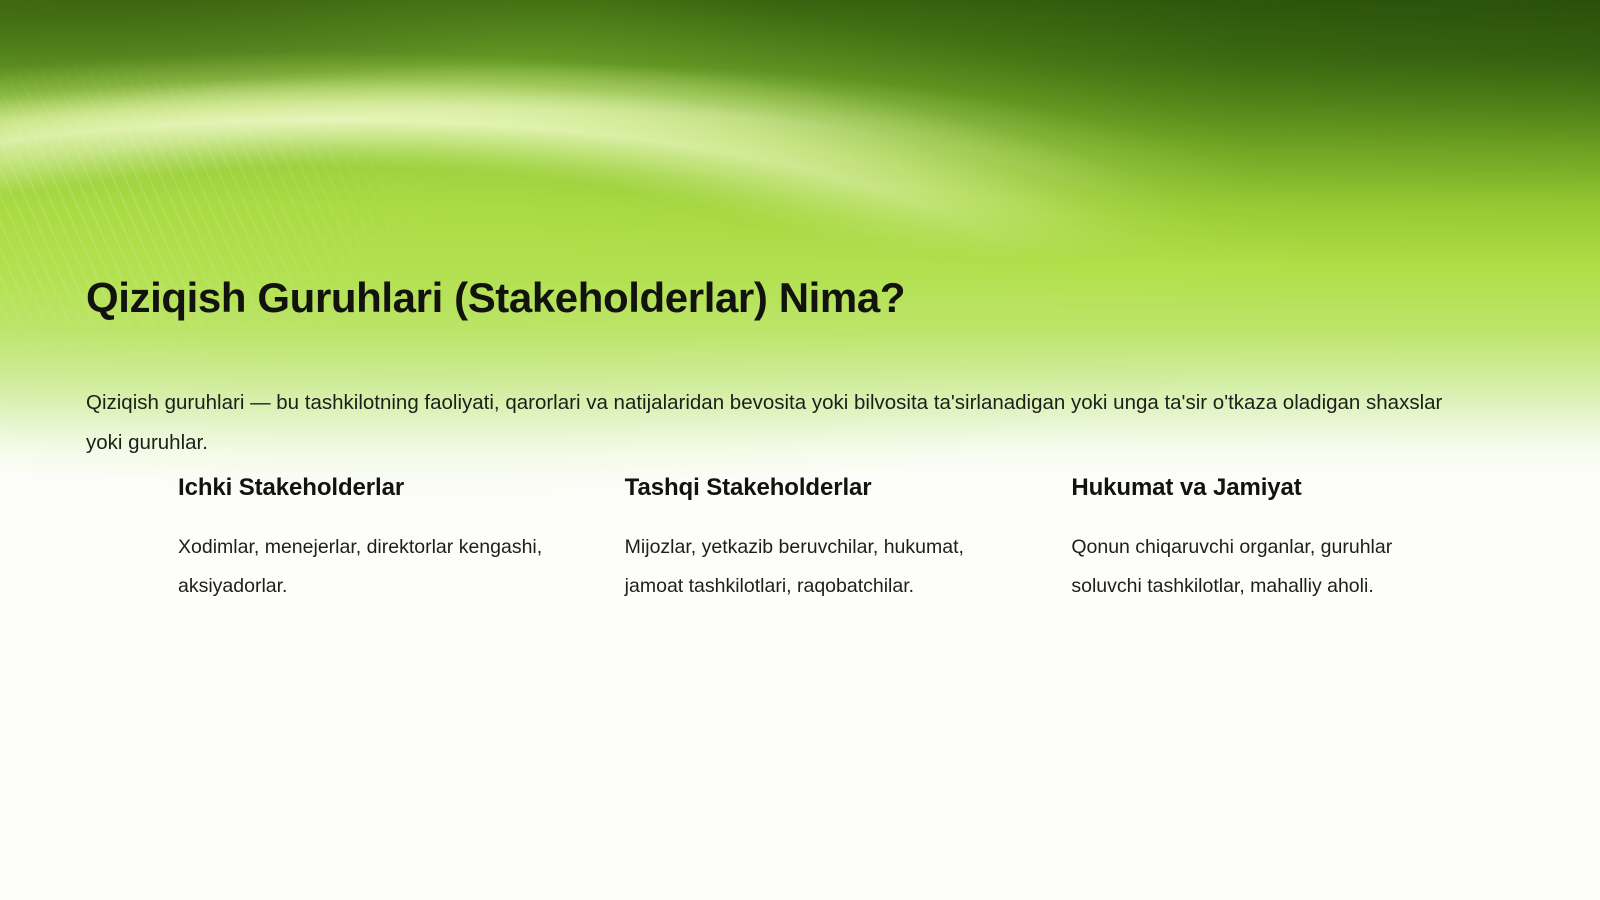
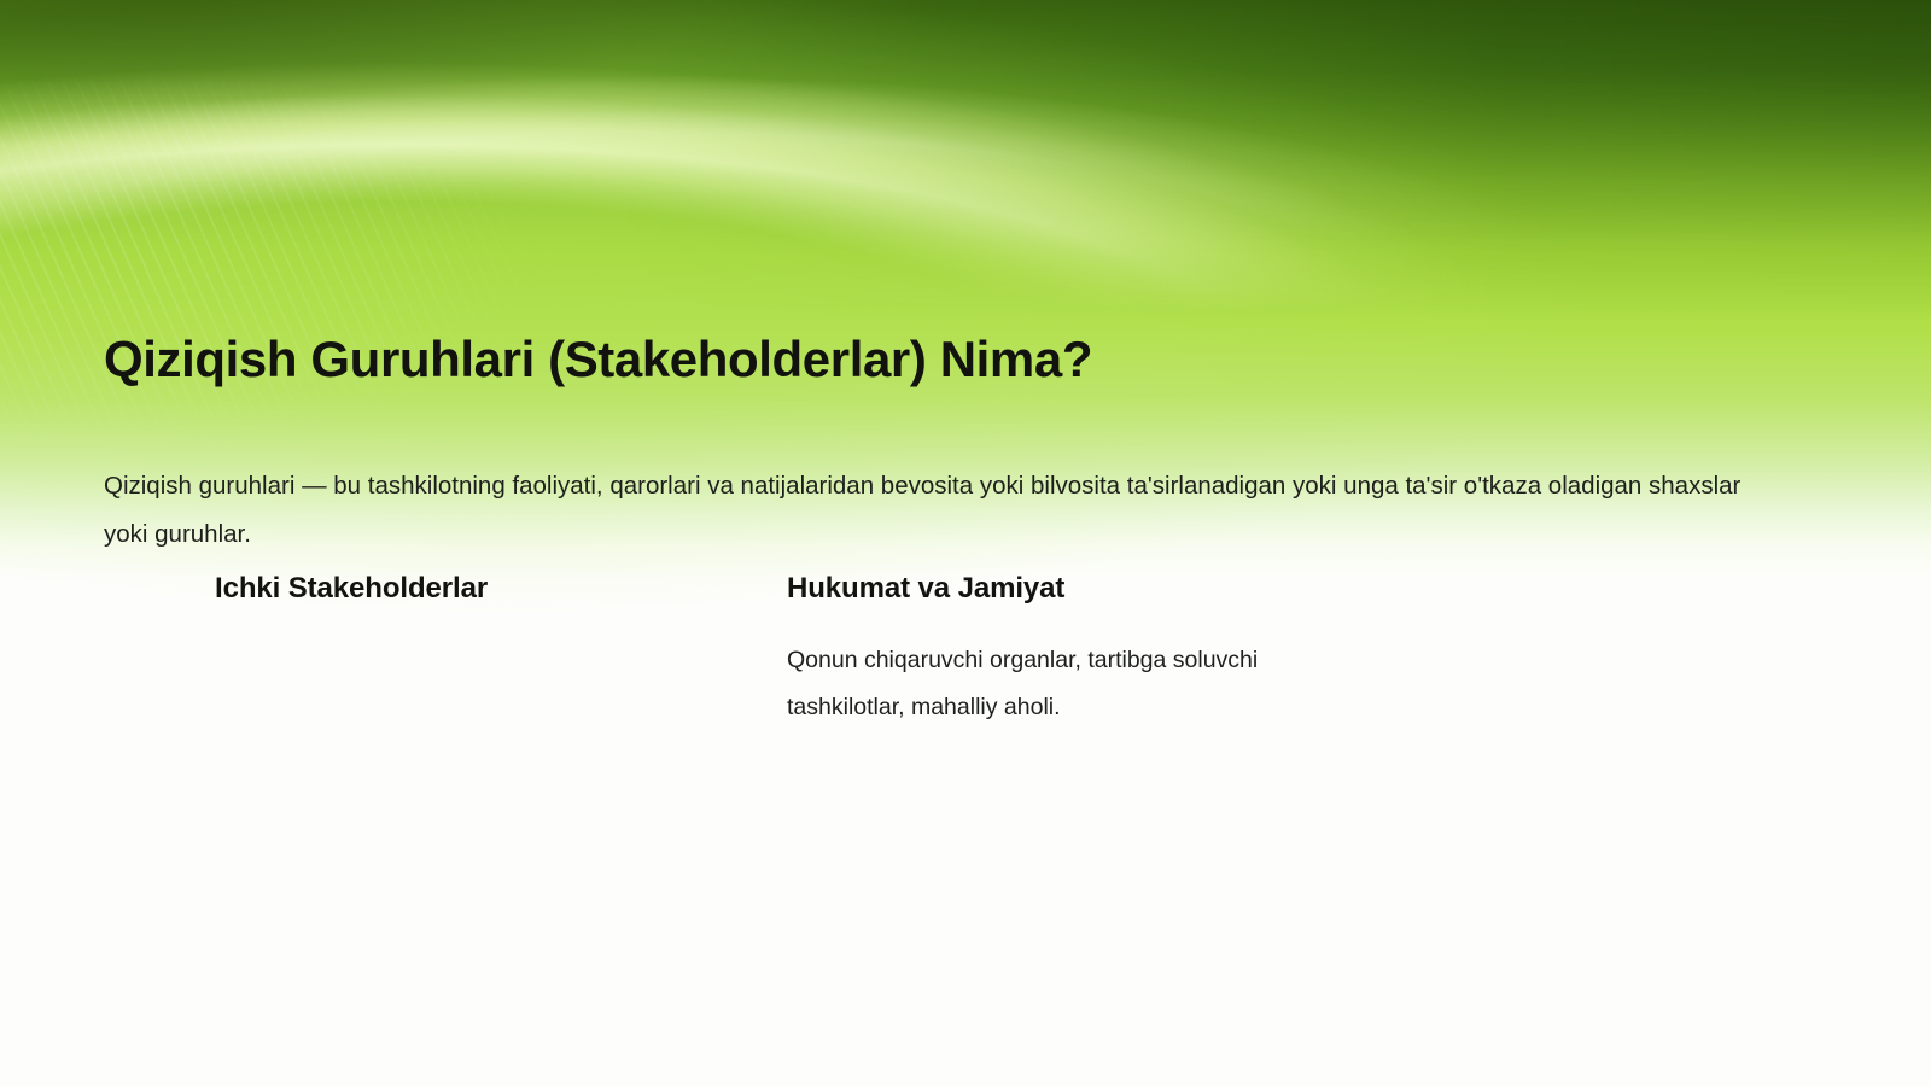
  Qiziqish Guruhlari (Stakeholderlar) Nima?
  Qiziqish guruhlari — bu tashkilotning faoliyati, qarorlari va natijalaridan bevosita yoki bilvosita ta'sirlanadigan yoki unga ta'sir o'tkaza oladigan shaxslar yoki guruhlar.
  Ichki Stakeholderlar
- Xodimlar, menejerlar, direktorlar kengashi, aksiyadorlar.
- Tashqi Stakeholderlar
- Mijozlar, yetkazib beruvchilar, hukumat, jamoat tashkilotlari, raqobatchilar.
  Hukumat va Jamiyat
- Qonun chiqaruvchi organlar, guruhlar soluvchi tashkilotlar, mahalliy aholi.
+ Qonun chiqaruvchi organlar, tartibga soluvchi tashkilotlar, mahalliy aholi.
